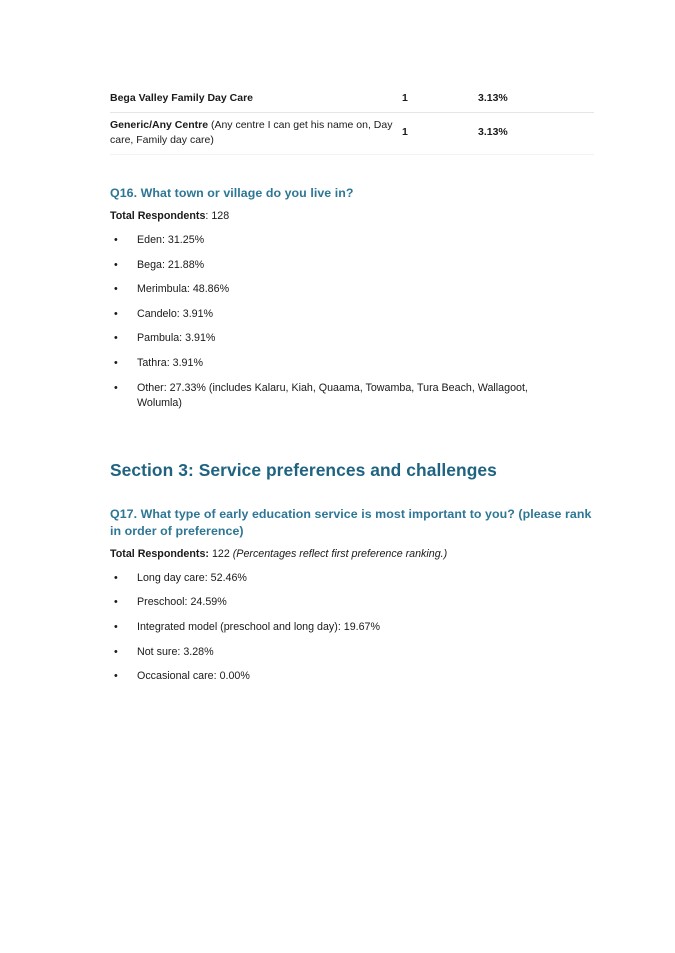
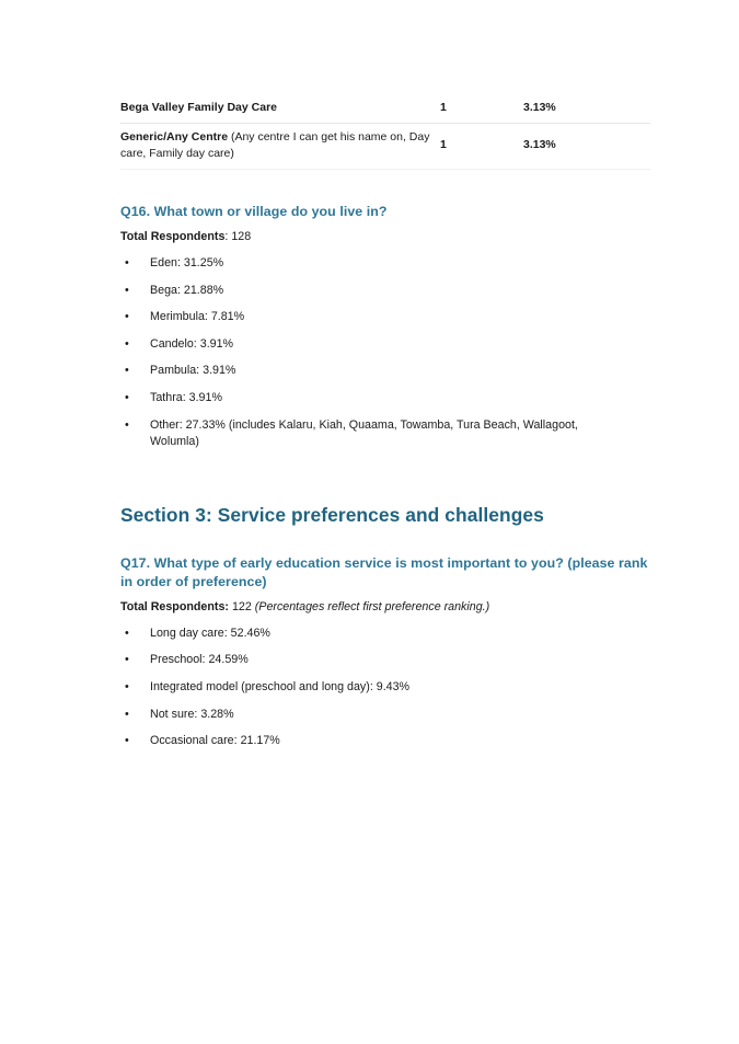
  Bega Valley Family Day Care	1	3.13%
  Generic/Any Centre (Any centre I can get his name on, Day care, Family day care)	1	3.13%
  Q16. What town or village do you live in?
  Total Respondents: 128
  Eden: 31.25%
  Bega: 21.88%
- Merimbula: 48.86%
+ Merimbula: 7.81%
  Candelo: 3.91%
  Pambula: 3.91%
  Tathra: 3.91%
  Other: 27.33% (includes Kalaru, Kiah, Quaama, Towamba, Tura Beach, Wallagoot, Wolumla)
  Section 3: Service preferences and challenges
  Q17. What type of early education service is most important to you? (please rank in order of preference)
  Total Respondents: 122 (Percentages reflect first preference ranking.)
  Long day care: 52.46%
  Preschool: 24.59%
- Integrated model (preschool and long day): 19.67%
+ Integrated model (preschool and long day): 9.43%
  Not sure: 3.28%
- Occasional care: 0.00%
+ Occasional care: 21.17%
